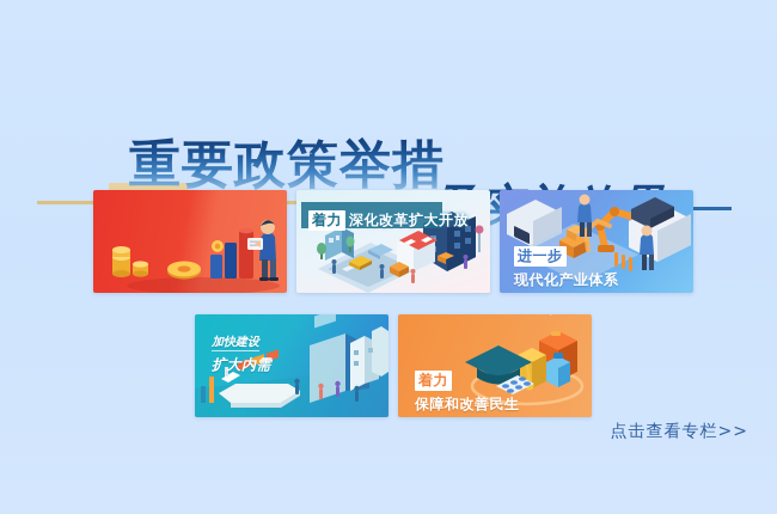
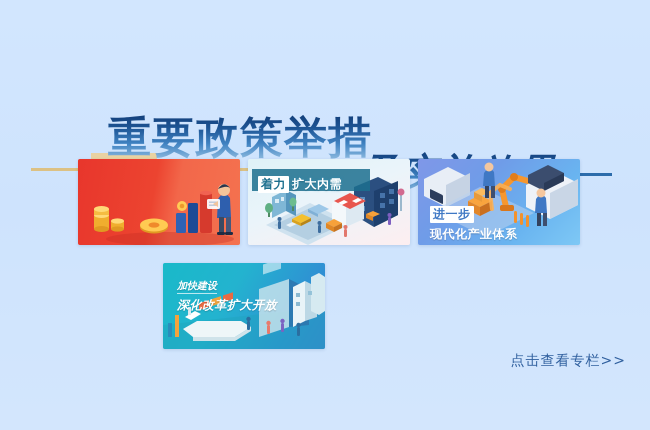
  重要政策举措
- 着力 深化改革扩大开放
+ 着力 扩大内需
  进一步
  现代化产业体系
  加快建设
- 扩大内需
+ 深化改革扩大开放
- 着力
- 保障和改善民生
  点击查看专栏>>
